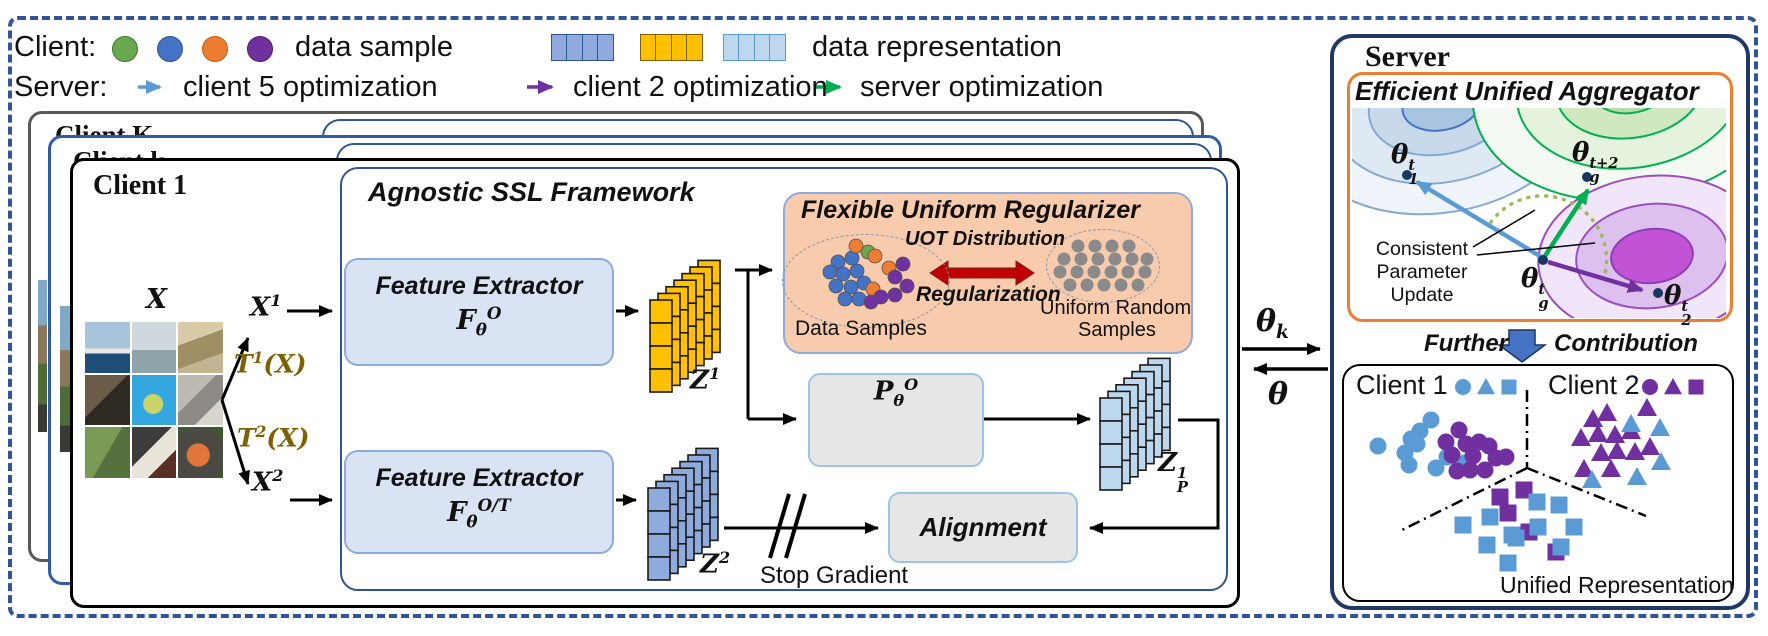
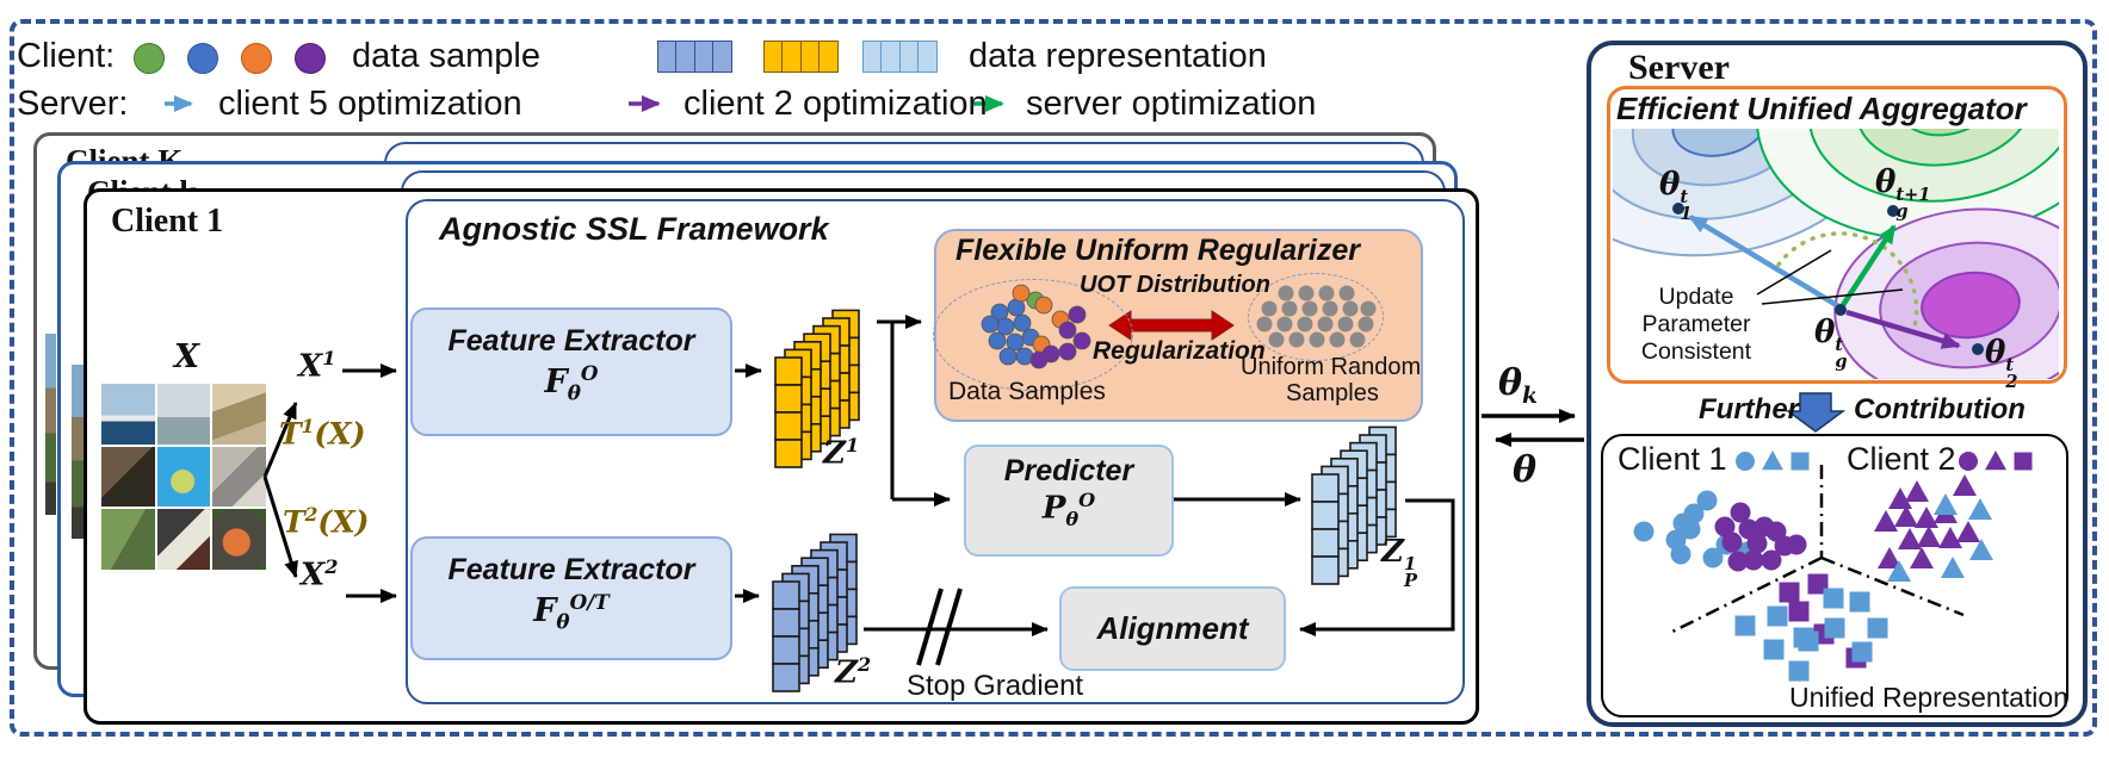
  Client 1
  X
  X1
  T1(X)
  T2(X)
  X2
  Agnostic SSL Framework
  Feature Extractor
  FθO
  Feature Extractor
  FθO/T
  Flexible Uniform Regularizer
  UOT Distribution
  Regularization
  Data Samples
  Uniform Random
  Samples
+ Predicter
  PθO
  Alignment
  Z1
  Z2
  Z
  1
  P
  Stop Gradient
  θk
  θ
  Server
  Efficient Unified Aggregator
  θ
  t
  1
  θ
- t+2
+ t+1
  g
  θ
  t
  g
  θ
  t
  2
- Consistent
+ Update
  Parameter
- Update
+ Consistent
  Further
  Contribution
  Client 1
  Client 2
  Unified Representation
  Client:
  data sample
  data representation
  Server:
  client 5 optimization
  client 2 optimization
  server optimization
